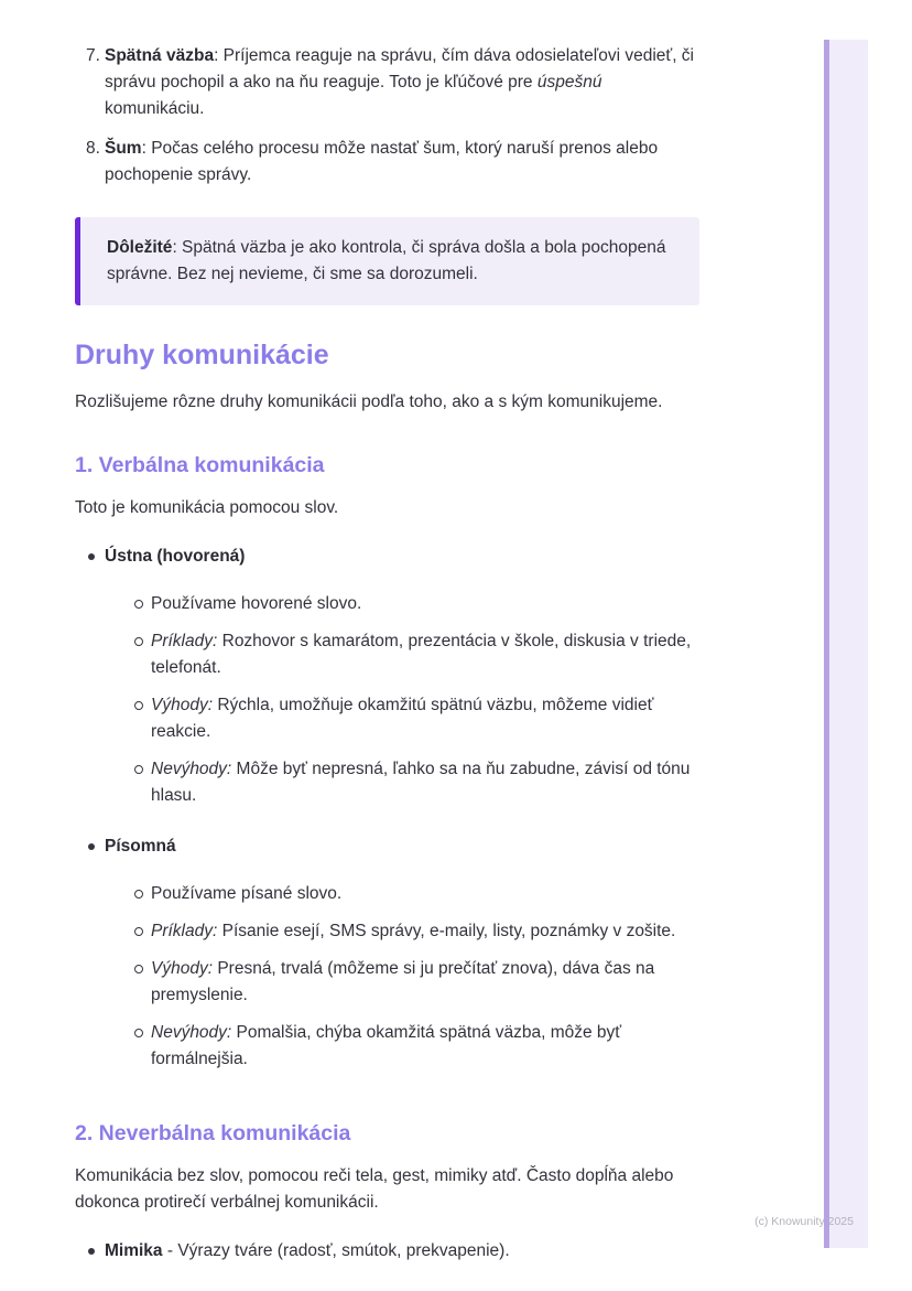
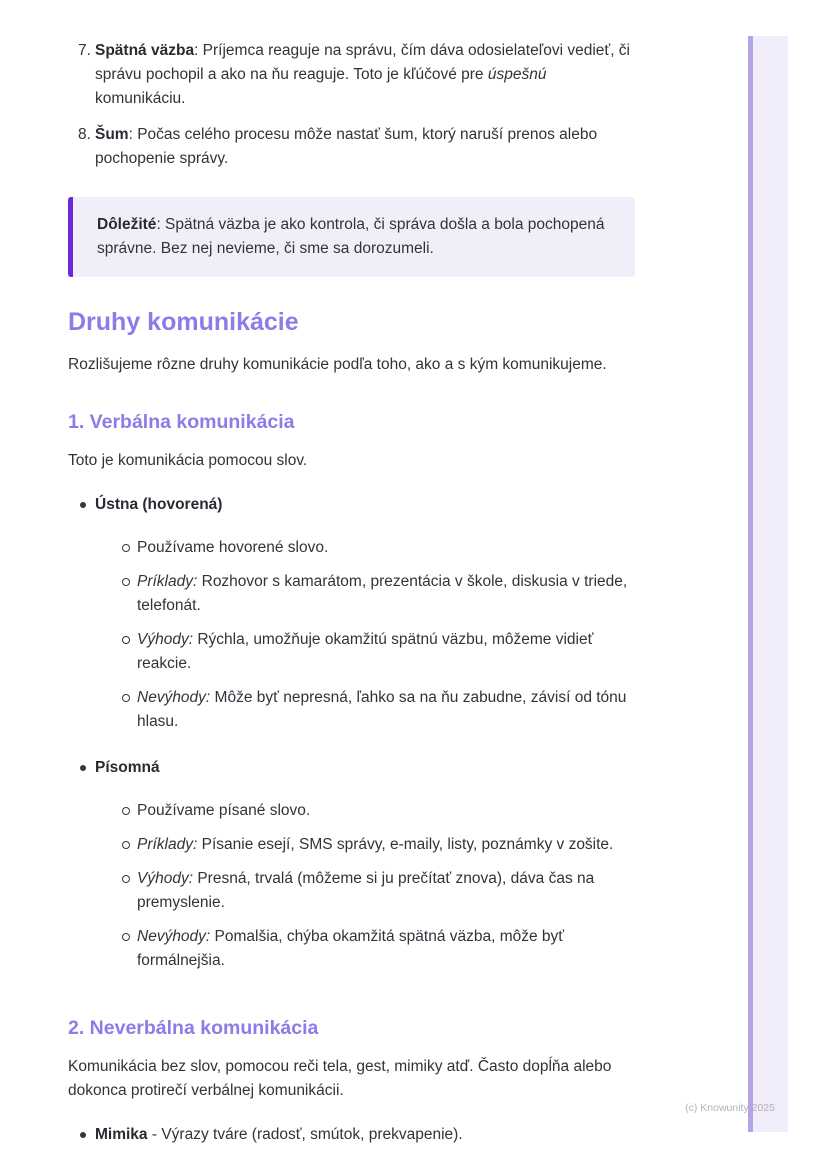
  7.
  Spätná väzba: Príjemca reaguje na správu, čím dáva odosielateľovi vedieť, či správu pochopil a ako na ňu reaguje. Toto je kľúčové pre úspešnú komunikáciu.
  8.
  Šum: Počas celého procesu môže nastať šum, ktorý naruší prenos alebo pochopenie správy.
  Dôležité: Spätná väzba je ako kontrola, či správa došla a bola pochopená správne. Bez nej nevieme, či sme sa dorozumeli.
  Druhy komunikácie
- Rozlišujeme rôzne druhy komunikácii podľa toho, ako a s kým komunikujeme.
+ Rozlišujeme rôzne druhy komunikácie podľa toho, ako a s kým komunikujeme.
  1. Verbálna komunikácia
  Toto je komunikácia pomocou slov.
  Ústna (hovorená)
  Používame hovorené slovo.
  Príklady: Rozhovor s kamarátom, prezentácia v škole, diskusia v triede, telefonát.
  Výhody: Rýchla, umožňuje okamžitú spätnú väzbu, môžeme vidieť reakcie.
  Nevýhody: Môže byť nepresná, ľahko sa na ňu zabudne, závisí od tónu hlasu.
  Písomná
  Používame písané slovo.
  Príklady: Písanie esejí, SMS správy, e-maily, listy, poznámky v zošite.
  Výhody: Presná, trvalá (môžeme si ju prečítať znova), dáva čas na premyslenie.
  Nevýhody: Pomalšia, chýba okamžitá spätná väzba, môže byť formálnejšia.
  2. Neverbálna komunikácia
  Komunikácia bez slov, pomocou reči tela, gest, mimiky atď. Často dopĺňa alebo dokonca protirečí verbálnej komunikácii.
  Mimika - Výrazy tváre (radosť, smútok, prekvapenie).
  (c) Knowunity 2025
